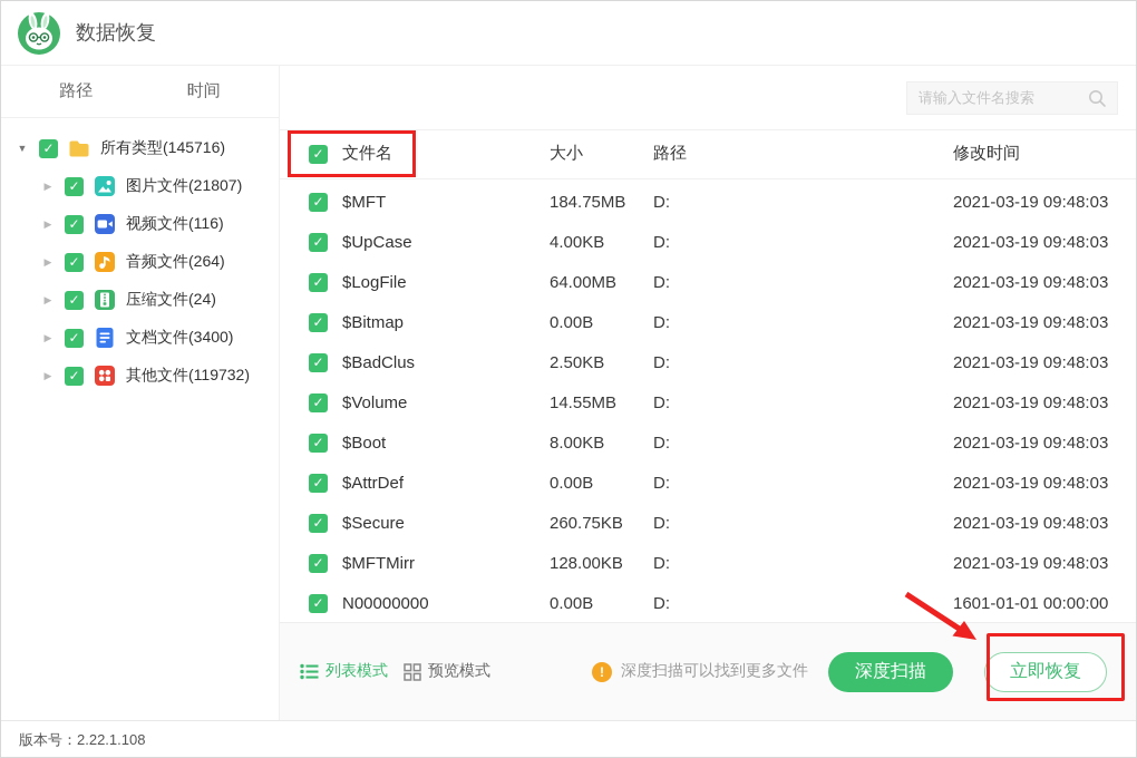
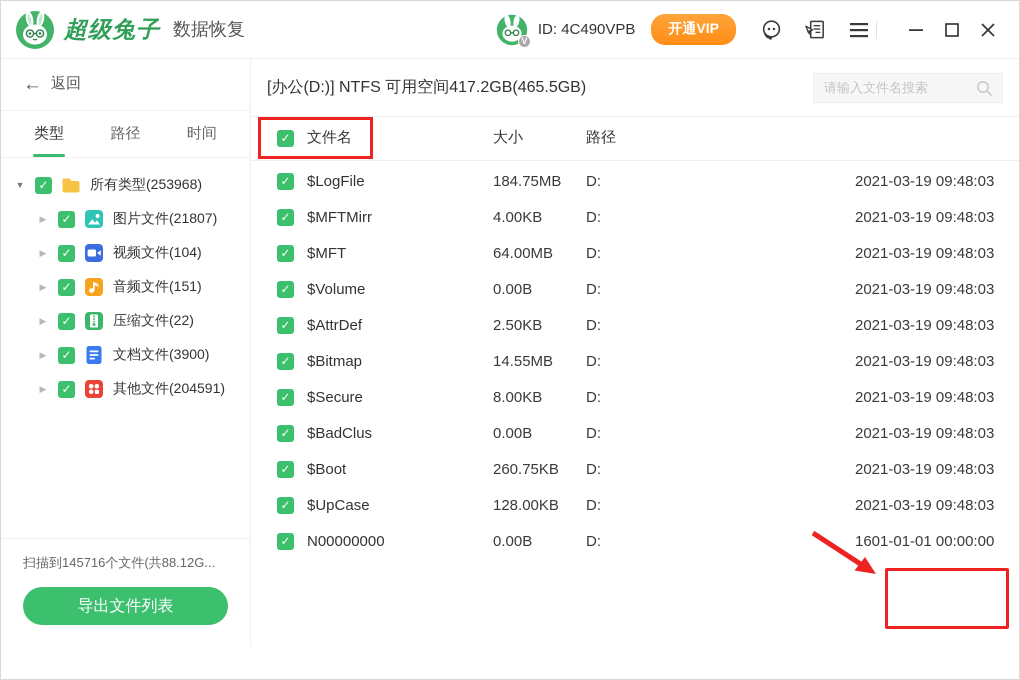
+ 超级兔子
  数据恢复
+ V
+ ID: 4C490VPB
+ 开通VIP
+ ←
+ 返回
+ 类型
  路径
  时间
  ▼
  ✓
- 所有类型(145716)
+ 所有类型(253968)
  ▶
  ✓
  图片文件(21807)
  ▶
  ✓
- 视频文件(116)
+ 视频文件(104)
  ▶
  ✓
- 音频文件(264)
+ 音频文件(151)
  ▶
  ✓
- 压缩文件(24)
+ 压缩文件(22)
  ▶
  ✓
- 文档文件(3400)
+ 文档文件(3900)
  ▶
  ✓
- 其他文件(119732)
+ 其他文件(204591)
+ 扫描到145716个文件(共88.12G...
+ 导出文件列表
+ [办公(D:)] NTFS 可用空间417.2GB(465.5GB)
  请输入文件名搜索
  ✓
  文件名
  大小
  路径
- 修改时间
  ✓
- $MFT
+ $LogFile
  184.75MB
  D:
  2021-03-19 09:48:03
  ✓
- $UpCase
+ $MFTMirr
  4.00KB
  D:
  2021-03-19 09:48:03
  ✓
- $LogFile
+ $MFT
  64.00MB
  D:
  2021-03-19 09:48:03
  ✓
- $Bitmap
+ $Volume
  0.00B
  D:
  2021-03-19 09:48:03
  ✓
- $BadClus
+ $AttrDef
  2.50KB
  D:
  2021-03-19 09:48:03
  ✓
- $Volume
+ $Bitmap
  14.55MB
  D:
  2021-03-19 09:48:03
  ✓
- $Boot
+ $Secure
  8.00KB
  D:
  2021-03-19 09:48:03
  ✓
- $AttrDef
+ $BadClus
  0.00B
  D:
  2021-03-19 09:48:03
  ✓
- $Secure
+ $Boot
  260.75KB
  D:
  2021-03-19 09:48:03
  ✓
- $MFTMirr
+ $UpCase
  128.00KB
  D:
  2021-03-19 09:48:03
  ✓
  N00000000
  0.00B
  D:
  1601-01-01 00:00:00
- 列表模式
- 预览模式
- !
- 深度扫描可以找到更多文件
- 深度扫描
- 立即恢复
- 版本号：2.22.1.108
